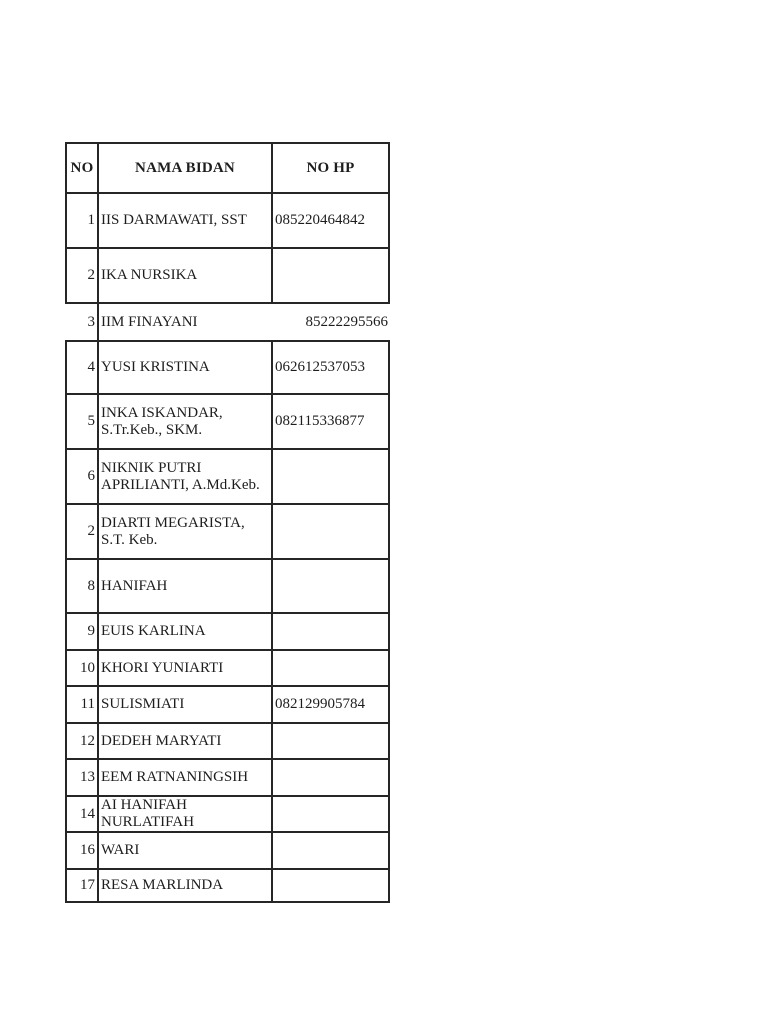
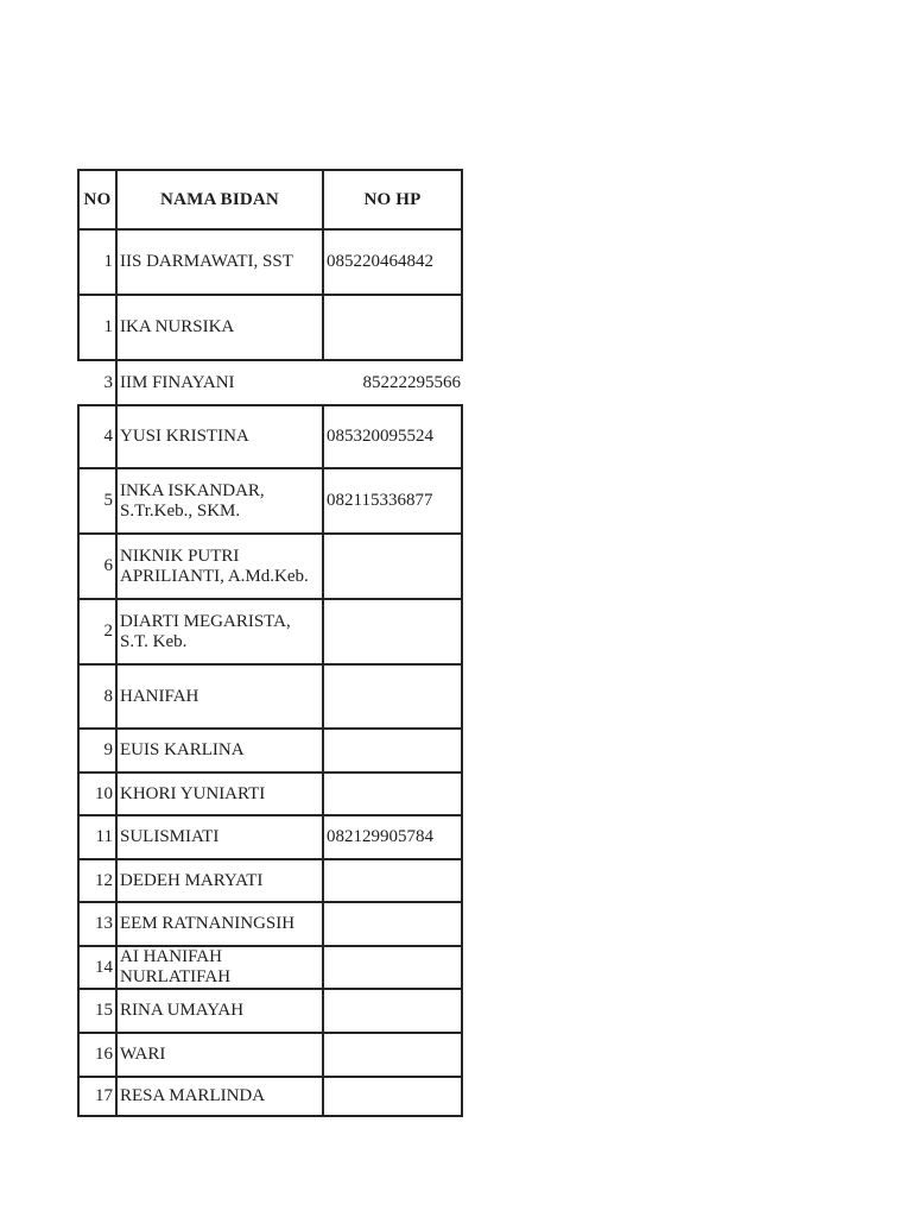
  NO	NAMA BIDAN	NO HP
  1	IIS DARMAWATI, SST	085220464842
- 2	IKA NURSIKA
+ 1	IKA NURSIKA
  3	IIM FINAYANI 85222295566
- 4	YUSI KRISTINA	062612537053
+ 4	YUSI KRISTINA	085320095524
  5	INKA ISKANDAR, S.Tr.Keb., SKM.	082115336877
  6	NIKNIK PUTRI APRILIANTI, A.Md.Keb.
  2	DIARTI MEGARISTA, S.T. Keb.
  8	HANIFAH
  9	EUIS KARLINA
  10	KHORI YUNIARTI
  11	SULISMIATI	082129905784
  12	DEDEH MARYATI
  13	EEM RATNANINGSIH
  14	AI HANIFAH NURLATIFAH
+ 15	RINA UMAYAH
  16	WARI
  17	RESA MARLINDA
